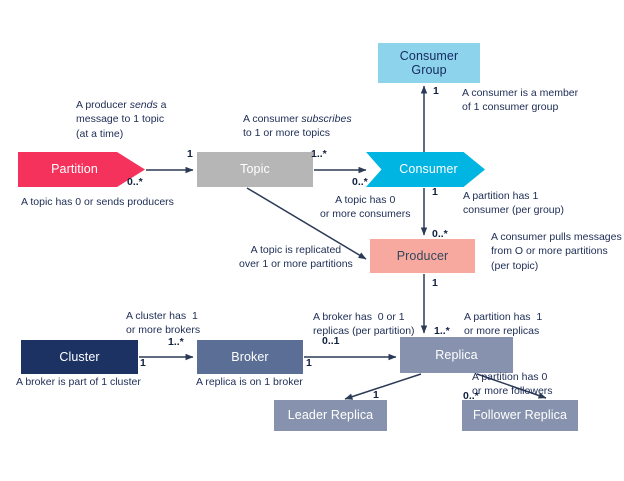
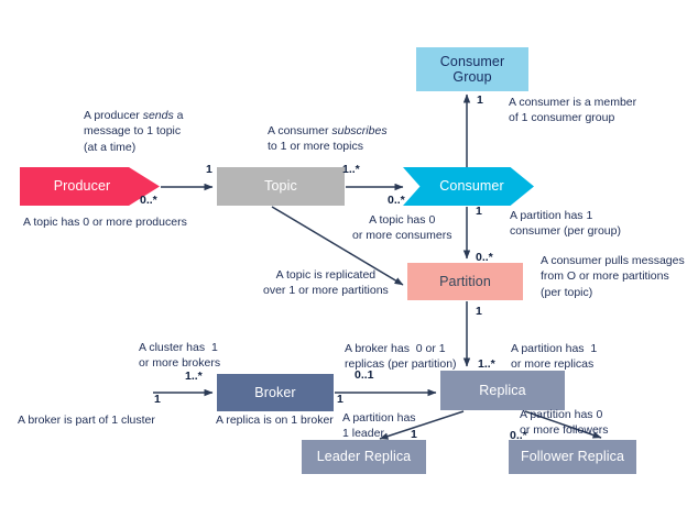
  Consumer
  Group
- Partition
+ Producer
  Topic
  Consumer
- Producer
+ Partition
- Cluster
  Broker
  Replica
  Leader Replica
  Follower Replica
  A producer sends a
  message to 1 topic
  (at a time)
  A consumer subscribes
  to 1 or more topics
  A consumer is a member
  of 1 consumer group
- A topic has 0 or sends producers
+ A topic has 0 or more producers
  A topic has 0
  or more consumers
  A partition has 1
  consumer (per group)
  A consumer pulls messages
  from O or more partitions
  (per topic)
  A topic is replicated
  over 1 or more partitions
  A cluster has 1
  or more brokers
  A broker has 0 or 1
  replicas (per partition)
  A partition has 1
  or more replicas
  A broker is part of 1 cluster
  A replica is on 1 broker
+ A partition has
+ 1 leader
  A partition has 0
  or more followers
  0..*
  1
  1..*
  0..*
  1
  1
  0..*
  1
  1
  1..*
  1
  0..1
  1..*
  1
  0..*
